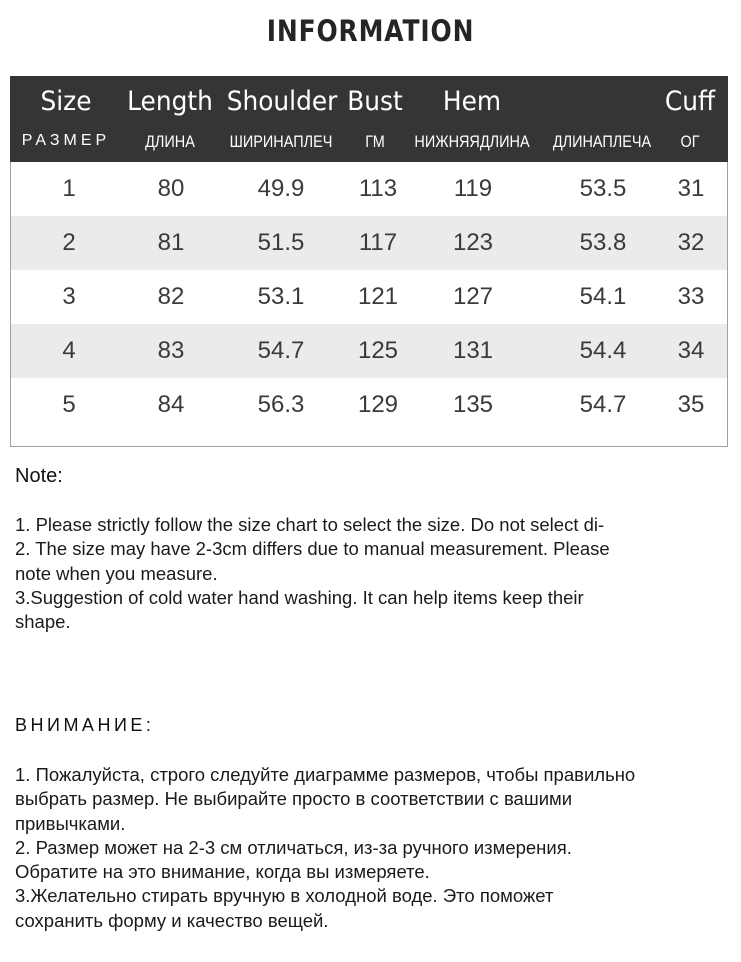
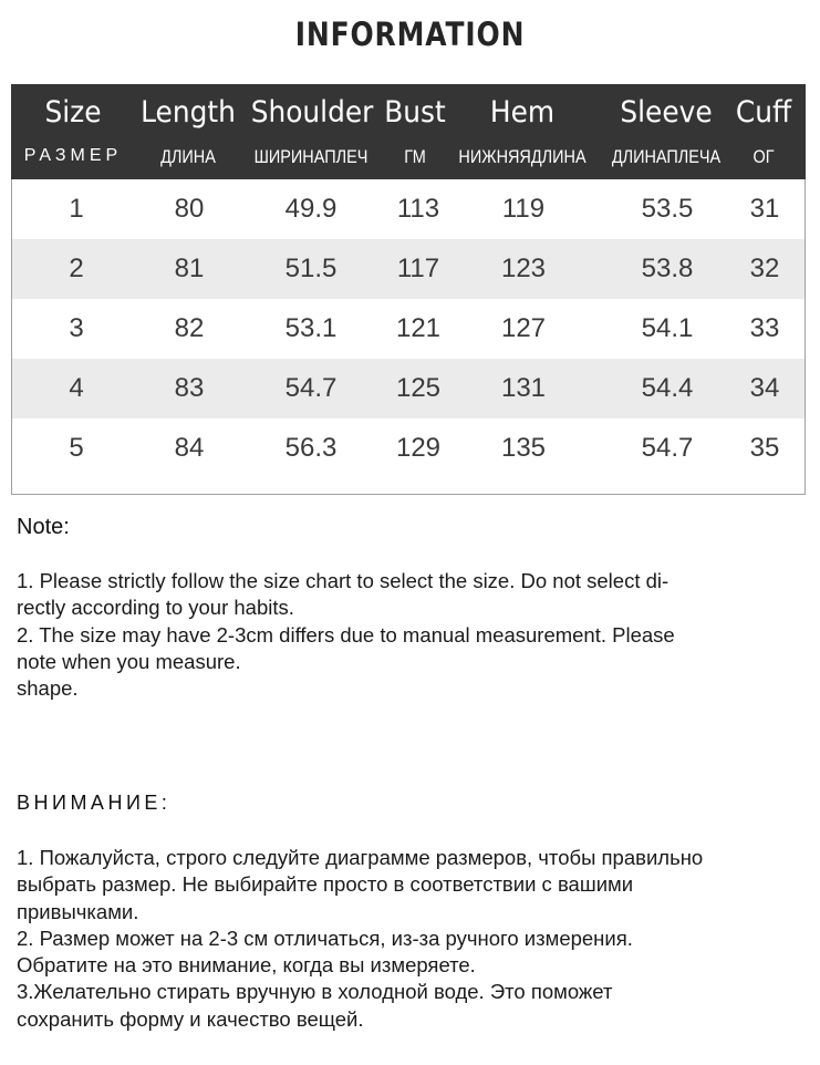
  INFORMATION
  Size
  РАЗМЕР
  Length
  ДЛИНА
  Shoulder
  ШИРИНАПЛЕЧ
  Bust
  ГМ
  Hem
  НИЖНЯЯДЛИНА
+ Sleeve
  ДЛИНАПЛЕЧА
  Cuff
  ОГ
  1
  80
  49.9
  113
  119
  53.5
  31
  2
  81
  51.5
  117
  123
  53.8
  32
  3
  82
  53.1
  121
  127
  54.1
  33
  4
  83
  54.7
  125
  131
  54.4
  34
  5
  84
  56.3
  129
  135
  54.7
  35
  Note:
  1. Please strictly follow the size chart to select the size. Do not select di-
+ rectly according to your habits.
  2. The size may have 2-3cm differs due to manual measurement. Please
  note when you measure.
- 3.Suggestion of cold water hand washing. It can help items keep their
  shape.
  ВНИМАНИЕ:
  1. Пожалуйста, строго следуйте диаграмме размеров, чтобы правильно
  выбрать размер. Не выбирайте просто в соответствии с вашими
  привычками.
  2. Размер может на 2-3 см отличаться, из-за ручного измерения.
  Обратите на это внимание, когда вы измеряете.
  3.Желательно стирать вручную в холодной воде. Это поможет
  сохранить форму и качество вещей.
